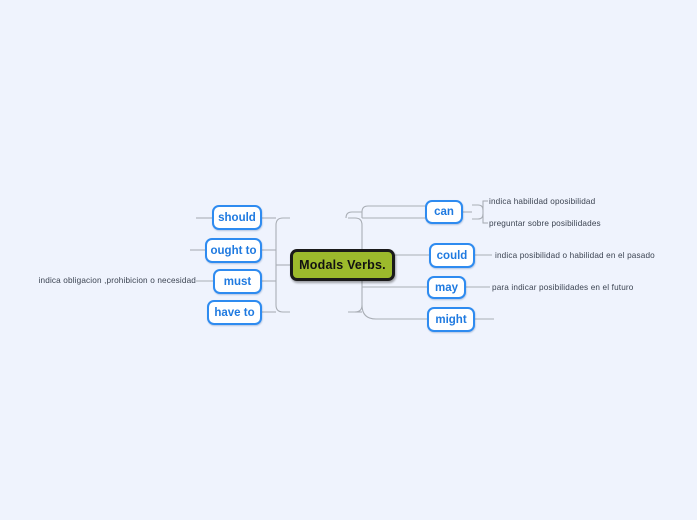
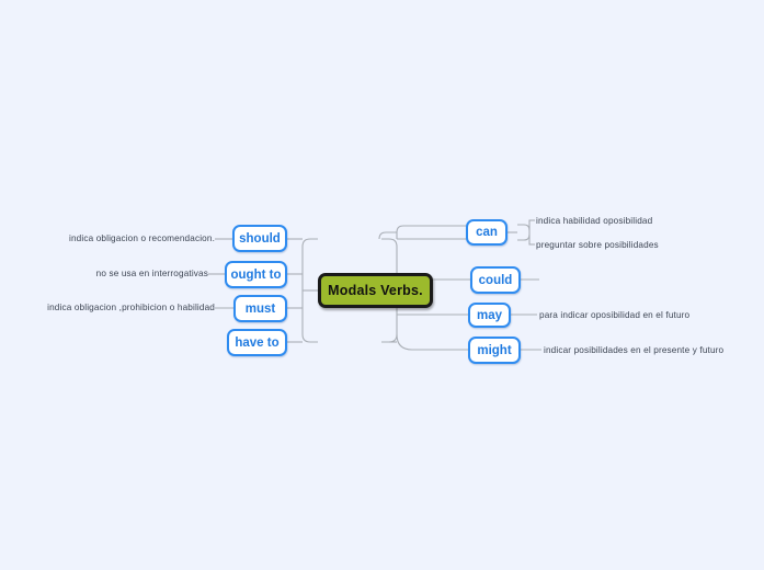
  Modals Verbs.
  should
  ought to
  must
  have to
  can
  could
  may
  might
+ indica obligacion o recomendacion.
+ no se usa en interrogativas
- indica obligacion ,prohibicion o necesidad
+ indica obligacion ,prohibicion o habilidad
  indica habilidad oposibilidad
  preguntar sobre posibilidades
- indica posibilidad o habilidad en el pasado
- para indicar posibilidades en el futuro
+ para indicar oposibilidad en el futuro
+ indicar posibilidades en el presente y futuro
